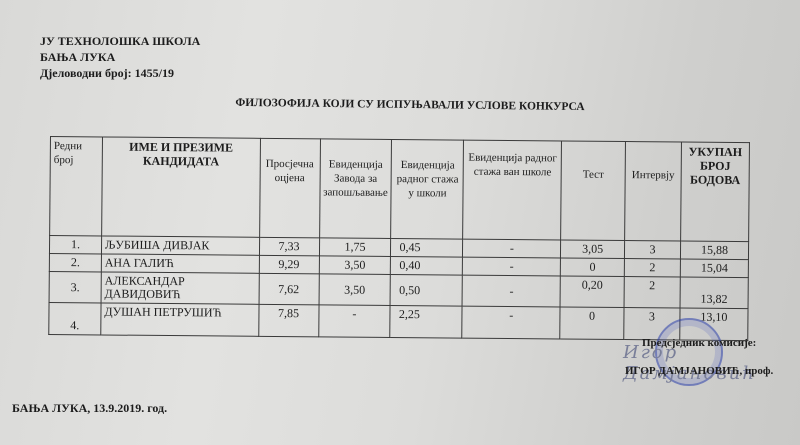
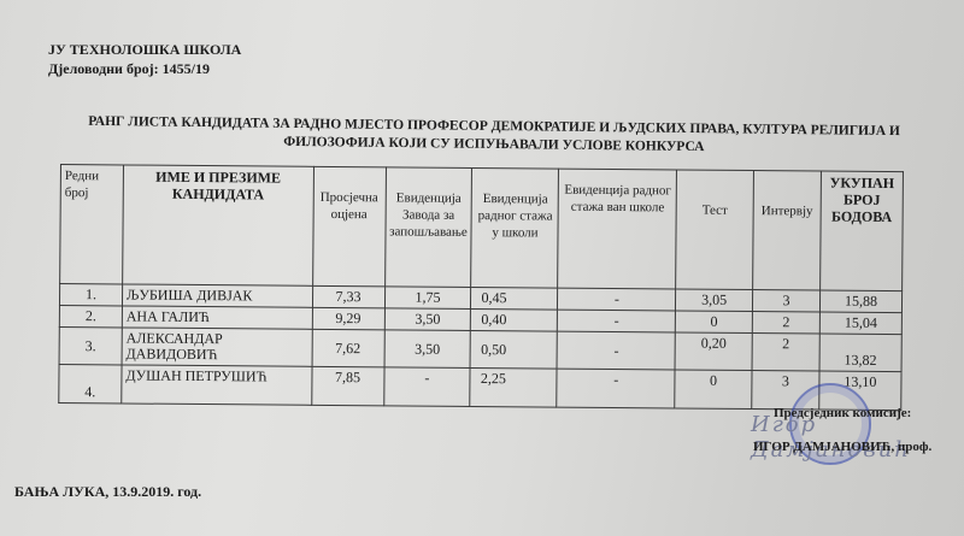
  ЈУ ТЕХНОЛОШКА ШКОЛА
- БАЊА ЛУКА
  Дјеловодни број: 1455/19
+ РАНГ ЛИСТА КАНДИДАТА ЗА РАДНО МЈЕСТО ПРОФЕСОР ДЕМОКРАТИЈЕ И ЉУДСКИХ ПРАВА, КУЛТУРА РЕЛИГИЈА И
  ФИЛОЗОФИЈА КОЈИ СУ ИСПУЊАВАЛИ УСЛОВЕ КОНКУРСА
  Редни број	ИМЕ И ПРЕЗИМЕ КАНДИДАТА	Просјечна оцјена	Евиденција Завода за запошљавање	Евиденција радног стажа у школи	Евиденција радног стажа ван школе	Тест	Интервју	УКУПАН БРОЈ БОДОВА
  1.	ЉУБИША ДИВЈАК	7,33	1,75	0,45	-	3,05	3	15,88
  2.	АНА ГАЛИЋ	9,29	3,50	0,40	-	0	2	15,04
  3.	АЛЕКСАНДАР ДАВИДОВИЋ	7,62	3,50	0,50	-	0,20	2	13,82
  4.	ДУШАН ПЕТРУШИЋ	7,85	-	2,25	-	0	3	13,10
  Игор Дамјановић
  Предсједник комисије:
  ИГОР ДАМЈАНОВИЋ, проф.
  БАЊА ЛУКА, 13.9.2019. год.
